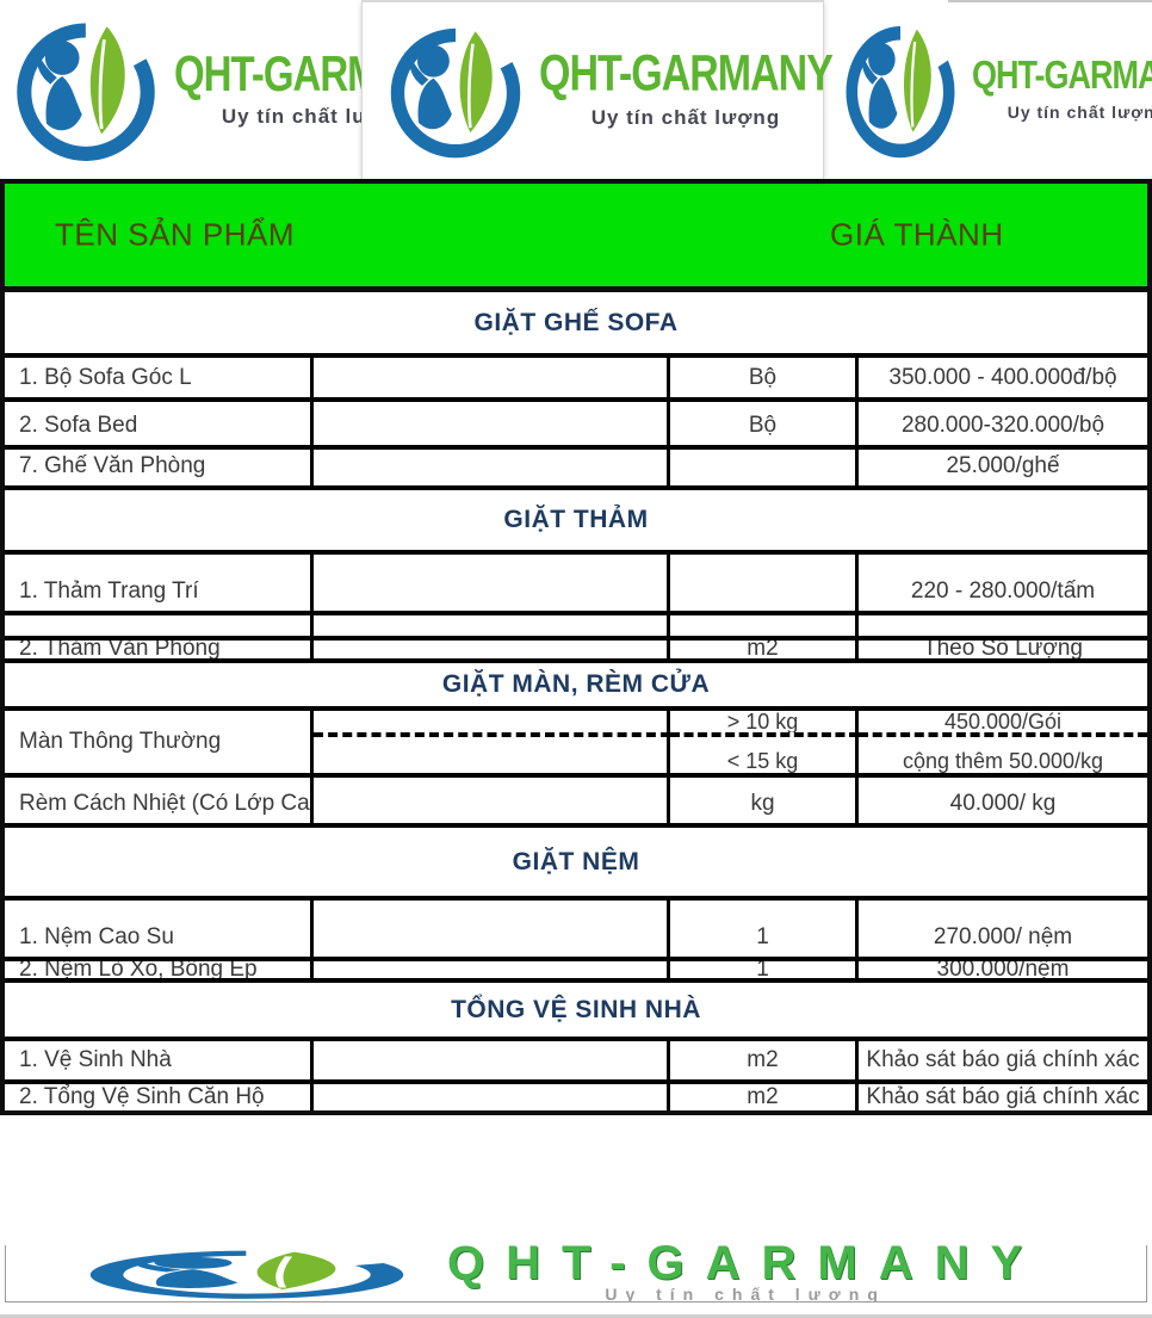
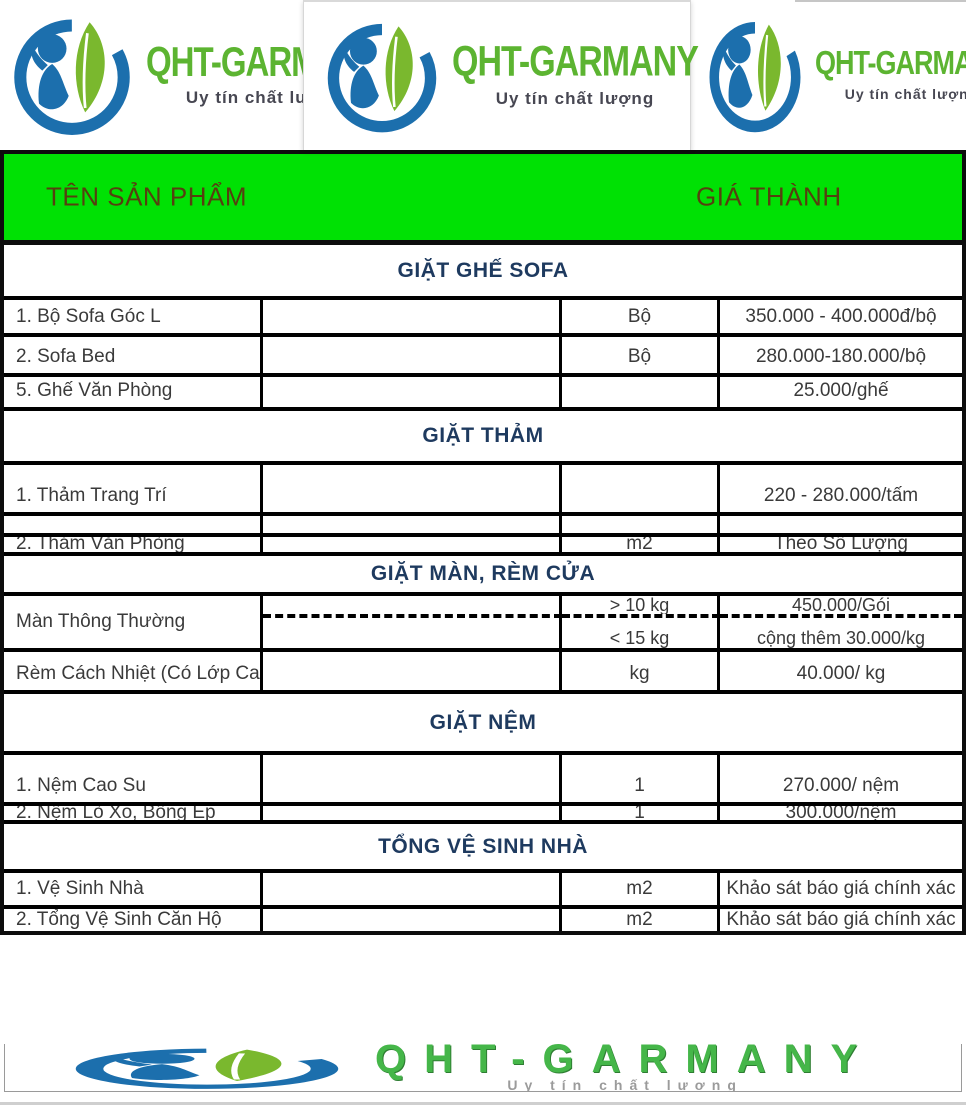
  Uy tín chất lư
  QHT-GARMANY
  Uy tín chất lượng
  QHT-GARMA
  Uy tín chất lượn
  TÊN SẢN PHẨM
  GIÁ THÀNH
  GIẶT GHẾ SOFA
  1. Bộ Sofa Góc L
  Bộ
  350.000 - 400.000đ/bộ
  2. Sofa Bed
  Bộ
- 280.000-320.000/bộ
+ 280.000-180.000/bộ
- 7. Ghế Văn Phòng
+ 5. Ghế Văn Phòng
  25.000/ghế
  GIẶT THẢM
  1. Thảm Trang Trí
  220 - 280.000/tấm
  2. Thảm Văn Phòng
  m2
  Theo Số Lượng
  GIẶT MÀN, RÈM CỬA
  Màn Thông Thường
  > 10 kg
  450.000/Gói
  < 15 kg
- cộng thêm 50.000/kg
+ cộng thêm 30.000/kg
  Rèm Cách Nhiệt (Có Lớp Ca
  kg
  40.000/ kg
  GIẶT NỆM
  1. Nệm Cao Su
  1
  270.000/ nệm
  2. Nệm Lò Xo, Bông Ép
  1
  300.000/nệm
  TỔNG VỆ SINH NHÀ
  1. Vệ Sinh Nhà
  m2
  Khảo sát báo giá chính xác
  2. Tổng Vệ Sinh Căn Hộ
  m2
  Khảo sát báo giá chính xác
  QHT-GARMANY
  Uy tín chất lượng
